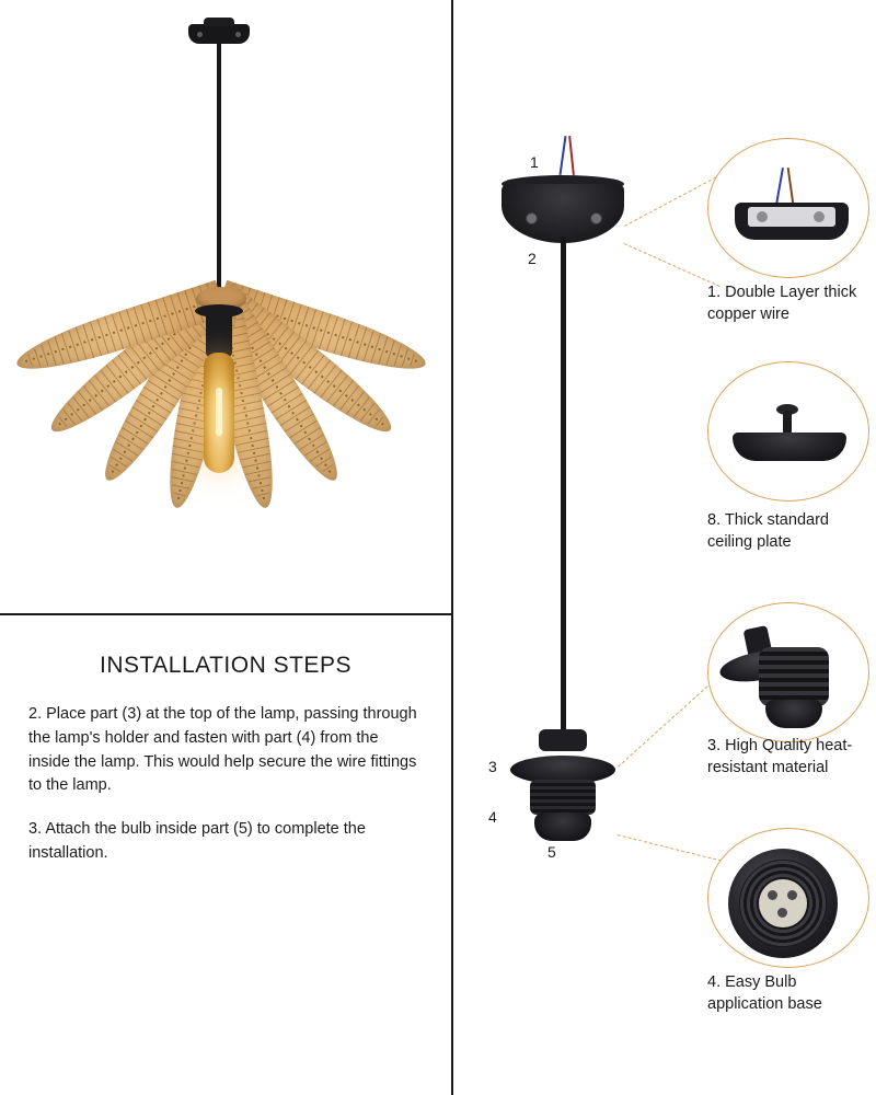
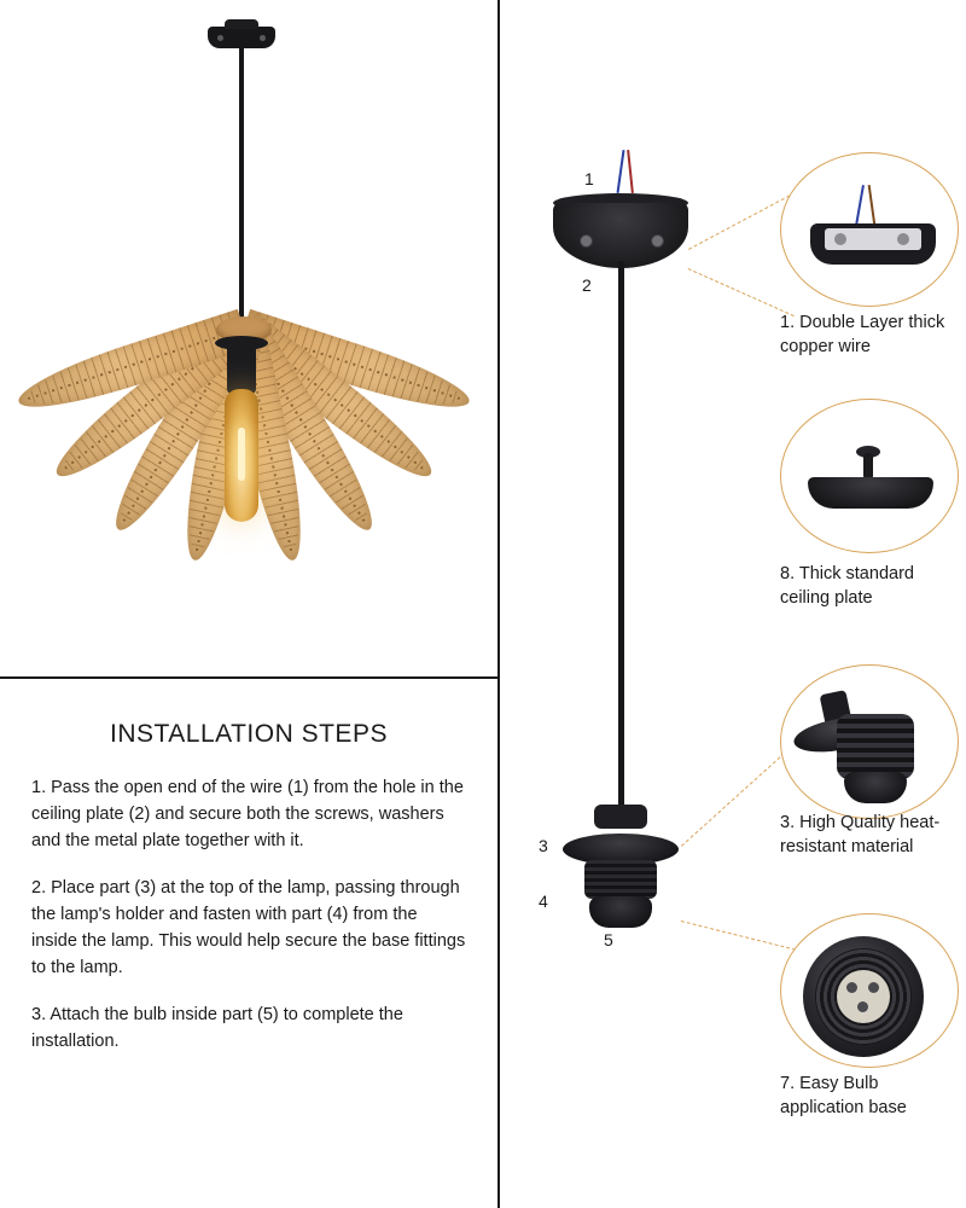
  INSTALLATION STEPS
+ 1. Pass the open end of the wire (1) from the hole in the ceiling plate (2) and secure both the screws, washers and the metal plate together with it.
- 2. Place part (3) at the top of the lamp, passing through the lamp's holder and fasten with part (4) from the inside the lamp. This would help secure the wire fittings to the lamp.
+ 2. Place part (3) at the top of the lamp, passing through the lamp's holder and fasten with part (4) from the inside the lamp. This would help secure the base fittings to the lamp.
  3. Attach the bulb inside part (5) to complete the installation.
  1
  2
  3
  4
  5
  1. Double Layer thick copper wire
  8. Thick standard ceiling plate
  3. High Quality heat-resistant material
- 4. Easy Bulb application base
+ 7. Easy Bulb application base
